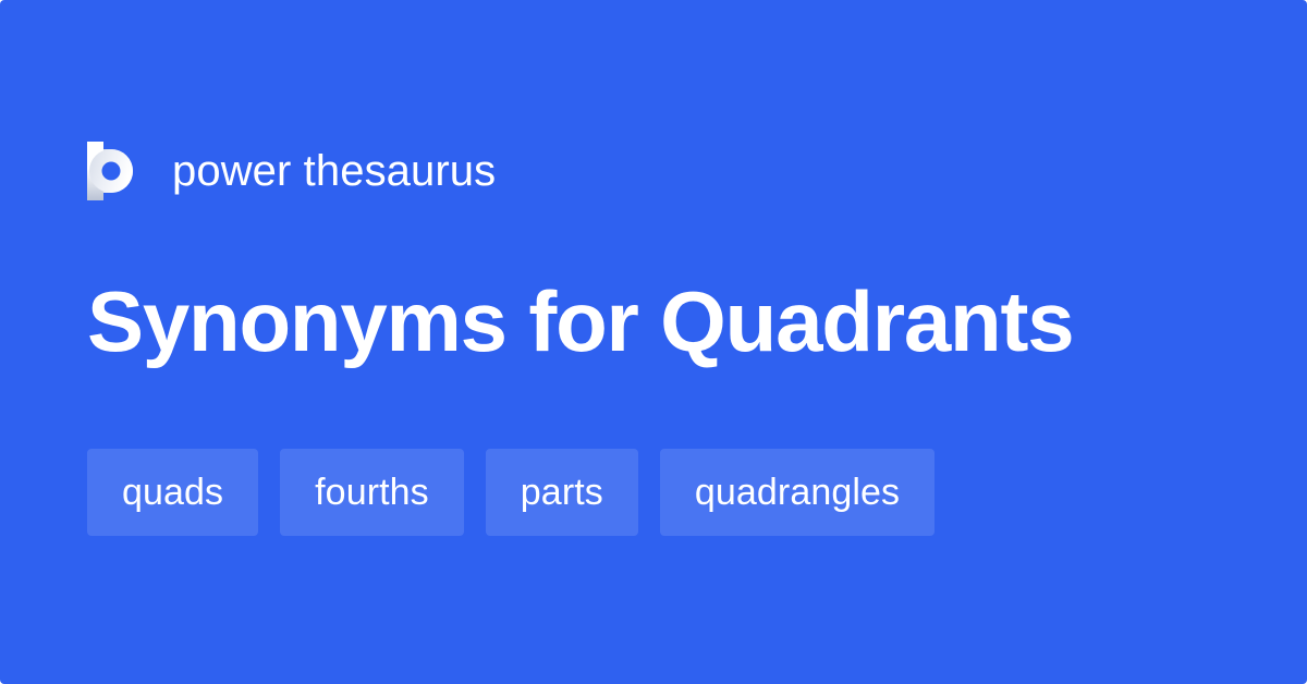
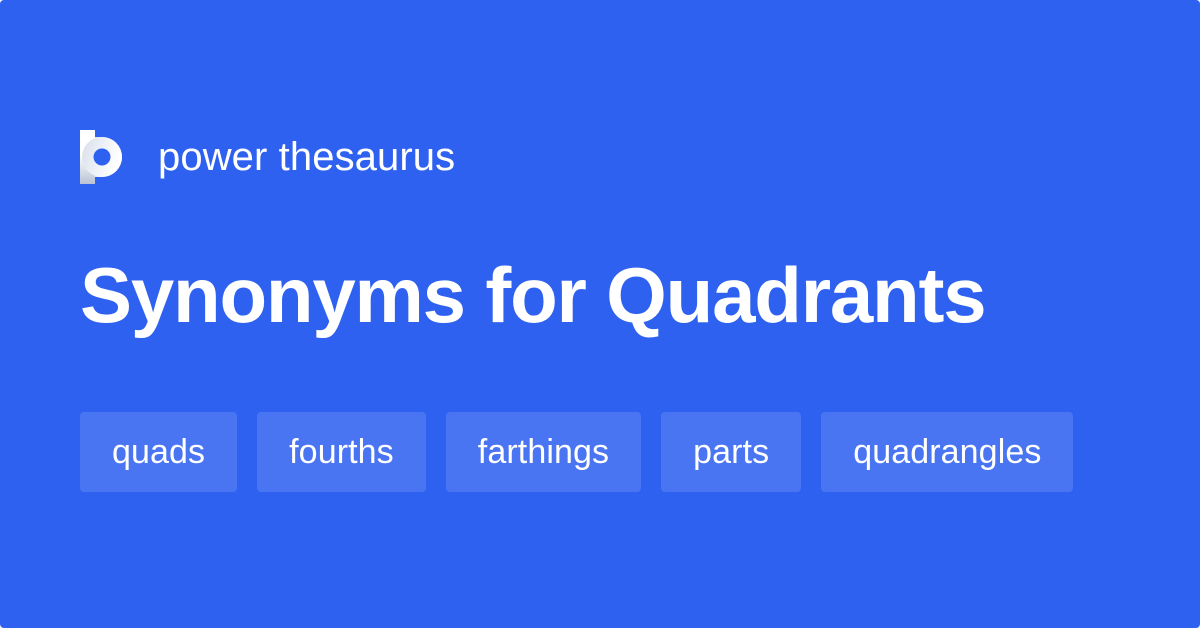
  power thesaurus
  Synonyms for Quadrants
  quads
  fourths
+ farthings
  parts
  quadrangles
